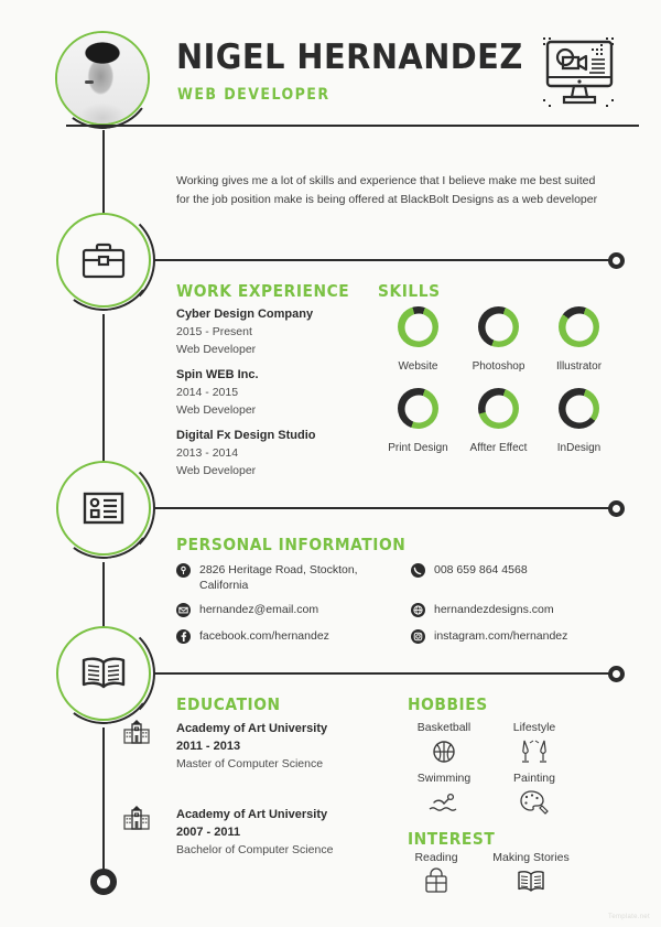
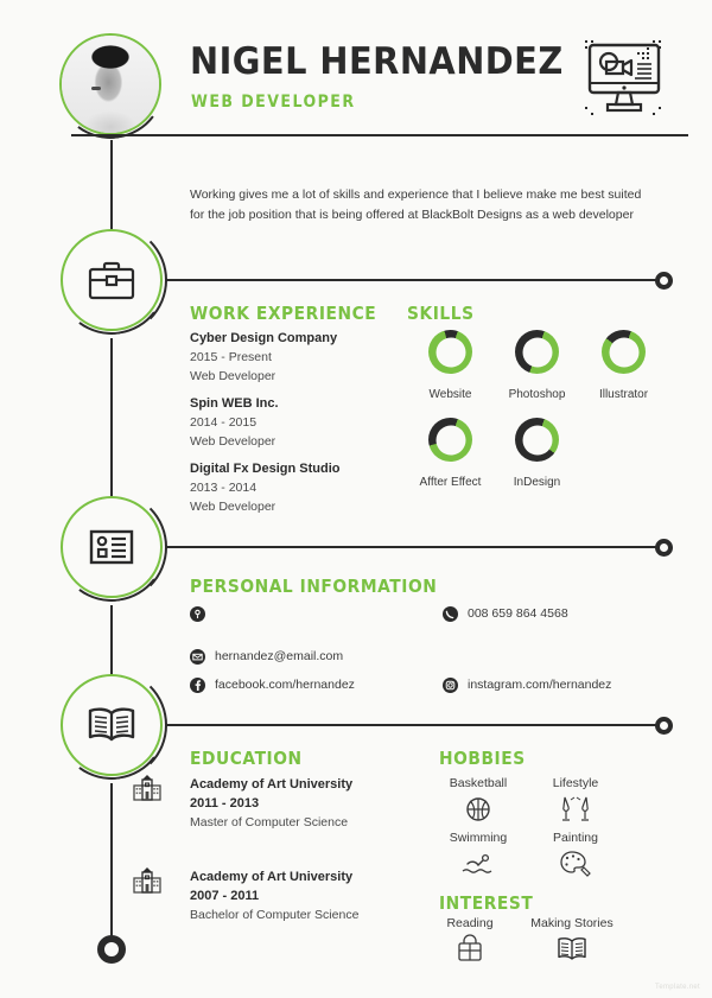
  NIGEL HERNANDEZ
  WEB DEVELOPER
- Working gives me a lot of skills and experience that I believe make me best suited for the job position make is being offered at BlackBolt Designs as a web developer
+ Working gives me a lot of skills and experience that I believe make me best suited for the job position that is being offered at BlackBolt Designs as a web developer
  WORK EXPERIENCE
  Cyber Design Company
  2015 - Present
  Web Developer
  Spin WEB Inc.
  2014 - 2015
  Web Developer
  Digital Fx Design Studio
  2013 - 2014
  Web Developer
  SKILLS
  Website
  Photoshop
  Illustrator
- Print Design
  Affter Effect
  InDesign
  PERSONAL INFORMATION
- 2826 Heritage Road, Stockton, California
  008 659 864 4568
  hernandez@email.com
- hernandezdesigns.com
  facebook.com/hernandez
  instagram.com/hernandez
  EDUCATION
  Academy of Art University
  2011 - 2013
  Master of Computer Science
  Academy of Art University
  2007 - 2011
  Bachelor of Computer Science
  HOBBIES
  Basketball
  Lifestyle
  Swimming
  Painting
  INTEREST
  Reading
  Making Stories
